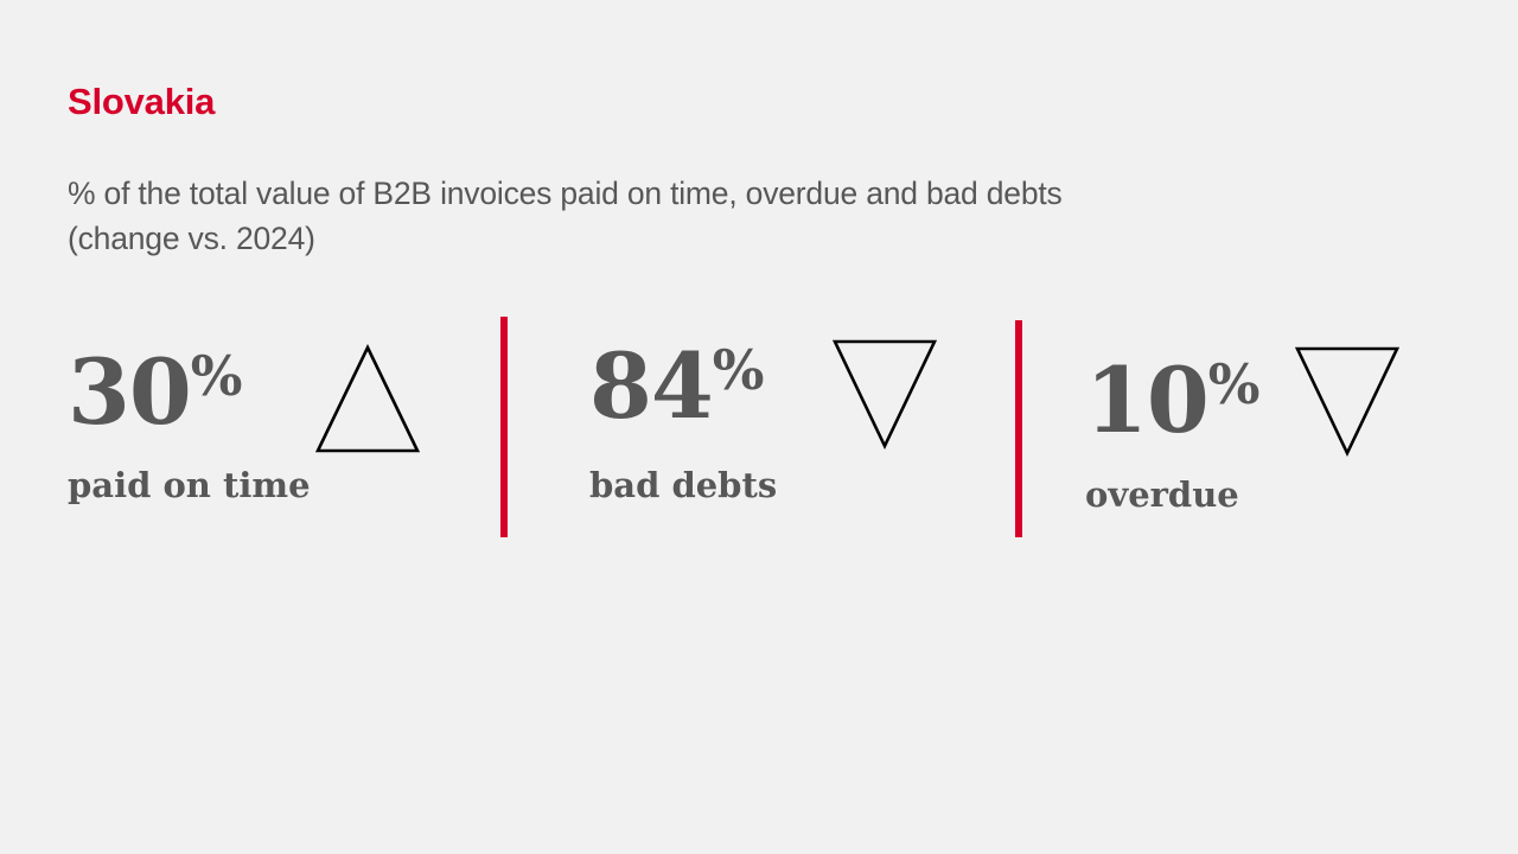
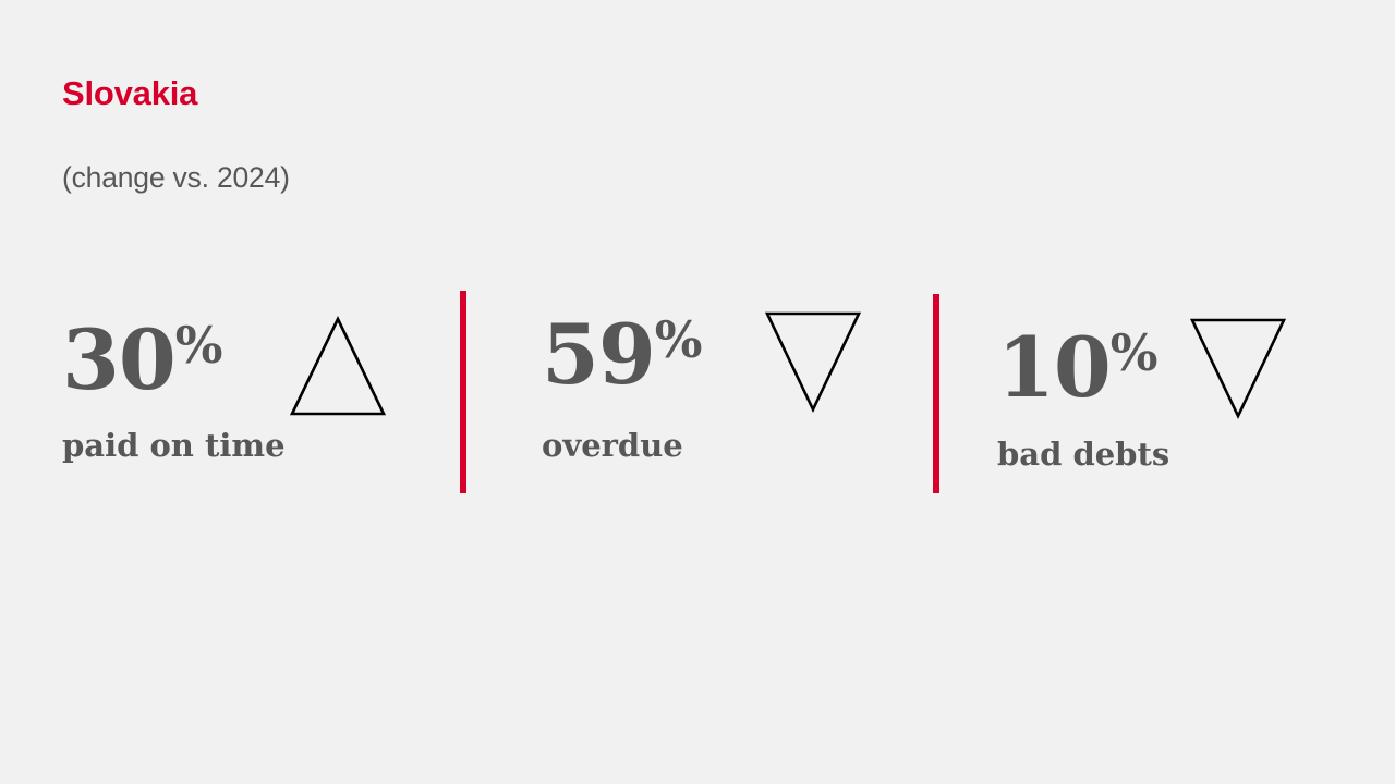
  Slovakia
- % of the total value of B2B invoices paid on time, overdue and bad debts
  (change vs. 2024)
  30%
  paid on time
- 84%
+ 59%
- bad debts
+ overdue
  10%
- overdue
+ bad debts
